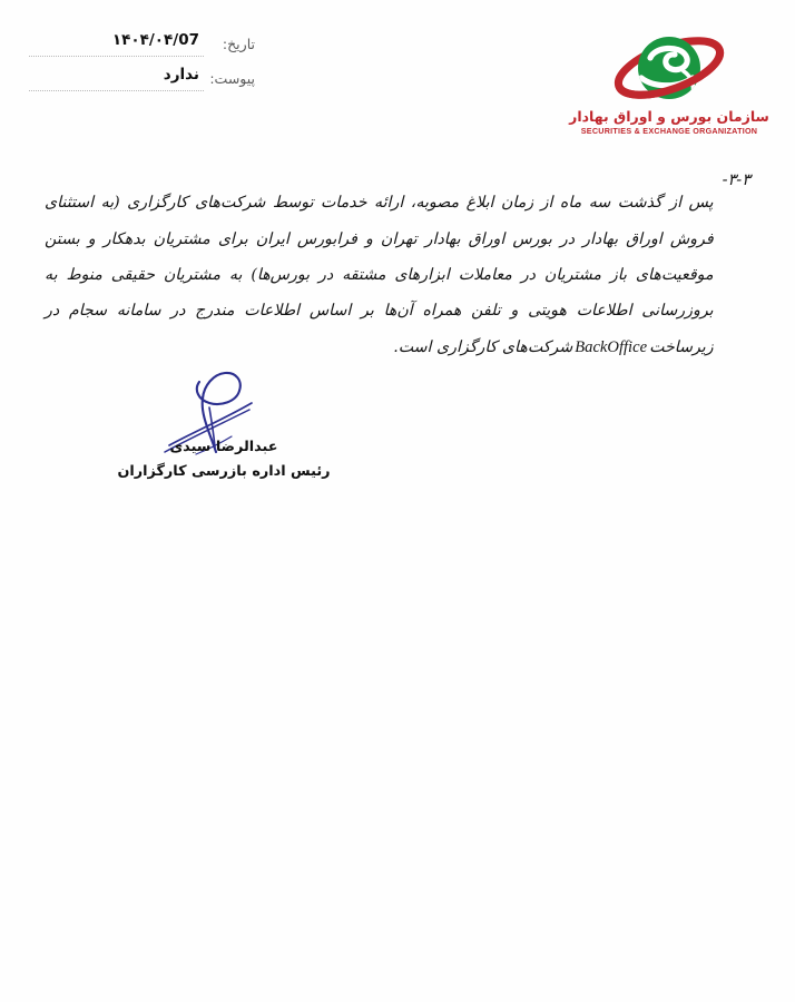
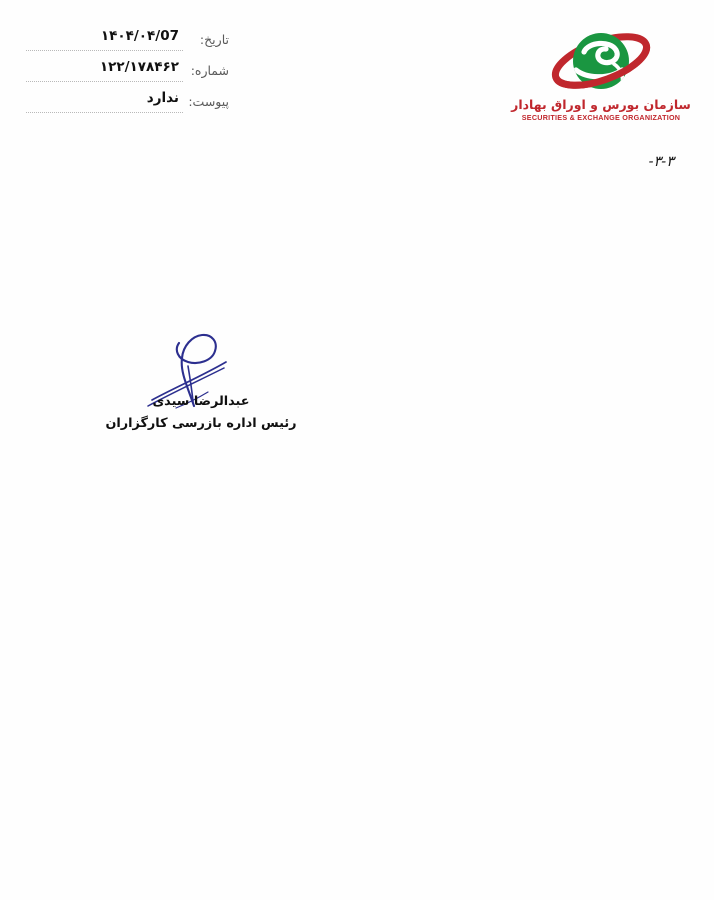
  سازمان بورس و اوراق بهادار
  SECURITIES & EXCHANGE ORGANIZATION
  تاریخ:
  ۱۴۰۴/۰۴/07
+ شماره:
+ ۱۲۲/۱۷۸۴۶۲
  پیوست:
  ندارد
  ۳-۳-
- پس از گذشت سه ماه از زمان ابلاغ مصوبه، ارائه خدمات توسط شرکت‌های کارگزاری (به استثنای فروش اوراق بهادار در بورس اوراق بهادار تهران و فرابورس ایران برای مشتریان بدهکار و بستن موقعیت‌های باز مشتریان در معاملات ابزارهای مشتقه در بورس‌ها) به مشتریان حقیقی منوط به بروزرسانی اطلاعات هویتی و تلفن همراه آن‌ها بر اساس اطلاعات مندرج در سامانه سجام در زیرساختBackOfficeشرکت‌های کارگزاری است.
  عبدالرضا سیدی
  رئیس اداره بازرسی کارگزاران
